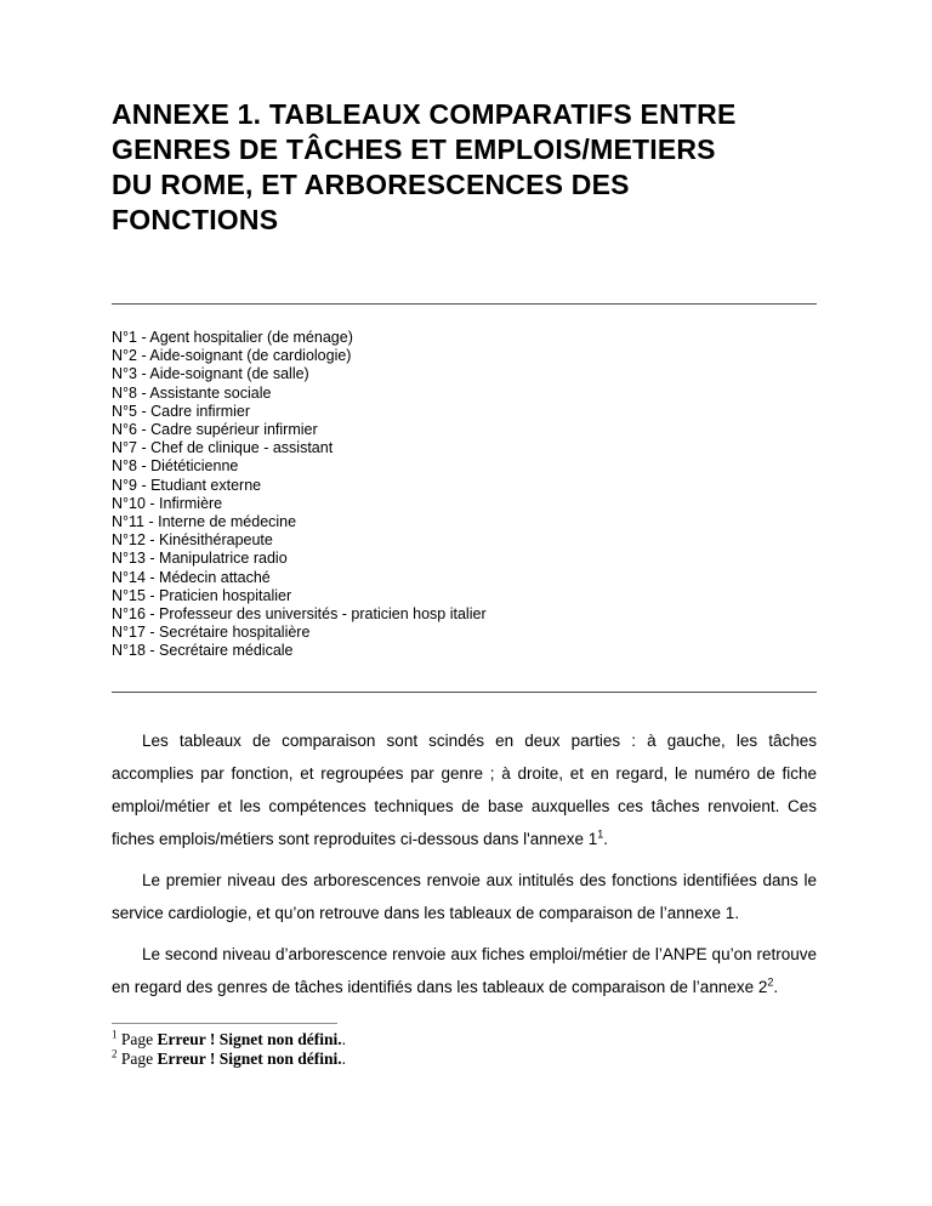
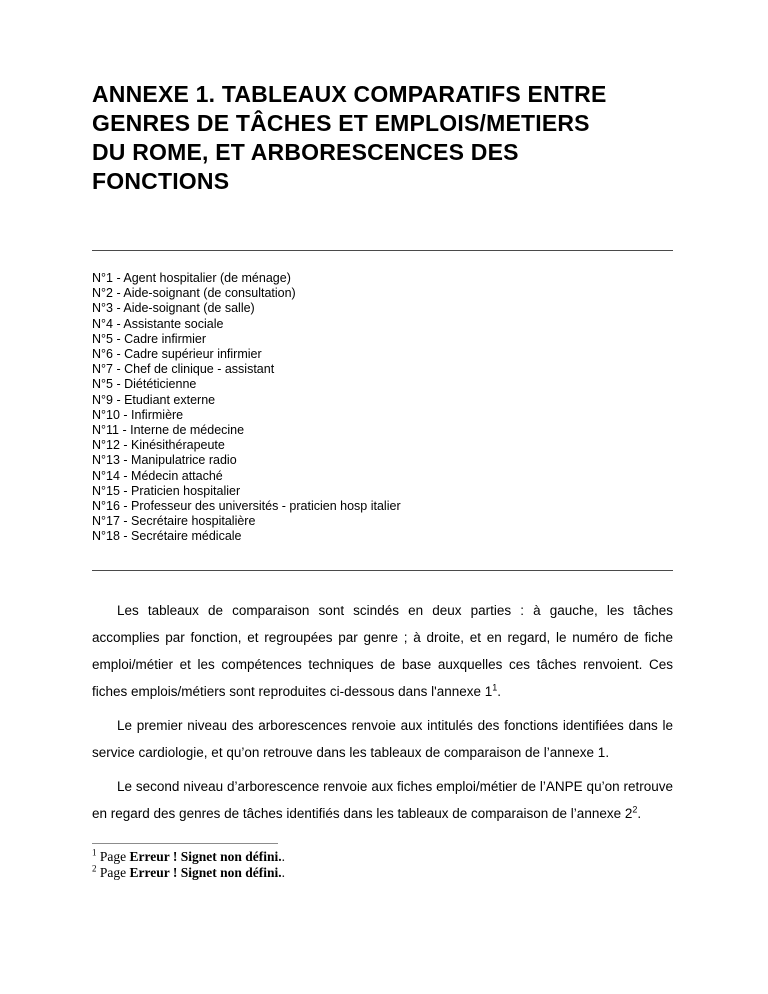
  ANNEXE 1. TABLEAUX COMPARATIFS ENTRE
  GENRES DE TÂCHES ET EMPLOIS/METIERS
  DU ROME, ET ARBORESCENCES DES
  FONCTIONS
  N°1 - Agent hospitalier (de ménage)
- N°2 - Aide-soignant (de cardiologie)
+ N°2 - Aide-soignant (de consultation)
  N°3 - Aide-soignant (de salle)
- N°8 - Assistante sociale
+ N°4 - Assistante sociale
  N°5 - Cadre infirmier
  N°6 - Cadre supérieur infirmier
  N°7 - Chef de clinique - assistant
- N°8 - Diététicienne
+ N°5 - Diététicienne
  N°9 - Etudiant externe
  N°10 - Infirmière
  N°11 - Interne de médecine
  N°12 - Kinésithérapeute
  N°13 - Manipulatrice radio
  N°14 - Médecin attaché
  N°15 - Praticien hospitalier
  N°16 - Professeur des universités - praticien hosp italier
  N°17 - Secrétaire hospitalière
  N°18 - Secrétaire médicale
  Les tableaux de comparaison sont scindés en deux parties : à gauche, les tâches accomplies par fonction, et regroupées par genre ; à droite, et en regard, le numéro de fiche emploi/métier et les compétences techniques de base auxquelles ces tâches renvoient. Ces fiches emplois/métiers sont reproduites ci-dessous dans l'annexe 11.
  Le premier niveau des arborescences renvoie aux intitulés des fonctions identifiées dans le service cardiologie, et qu’on retrouve dans les tableaux de comparaison de l’annexe 1.
  Le second niveau d’arborescence renvoie aux fiches emploi/métier de l’ANPE qu’on retrouve en regard des genres de tâches identifiés dans les tableaux de comparaison de l’annexe 22.
  1 Page Erreur ! Signet non défini..
  2 Page Erreur ! Signet non défini..
